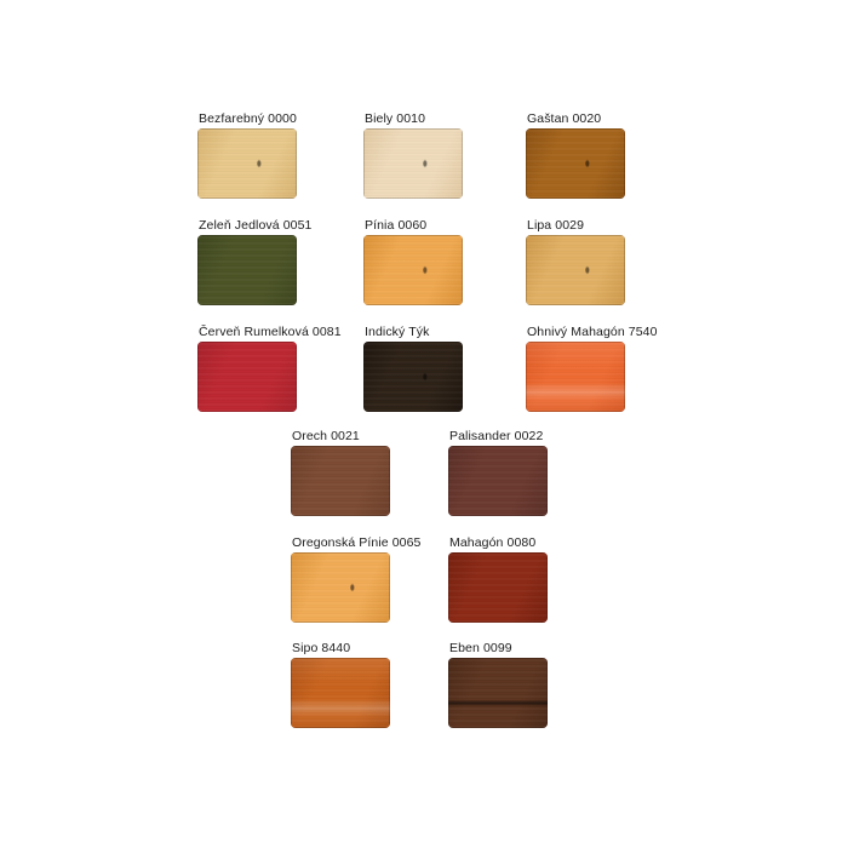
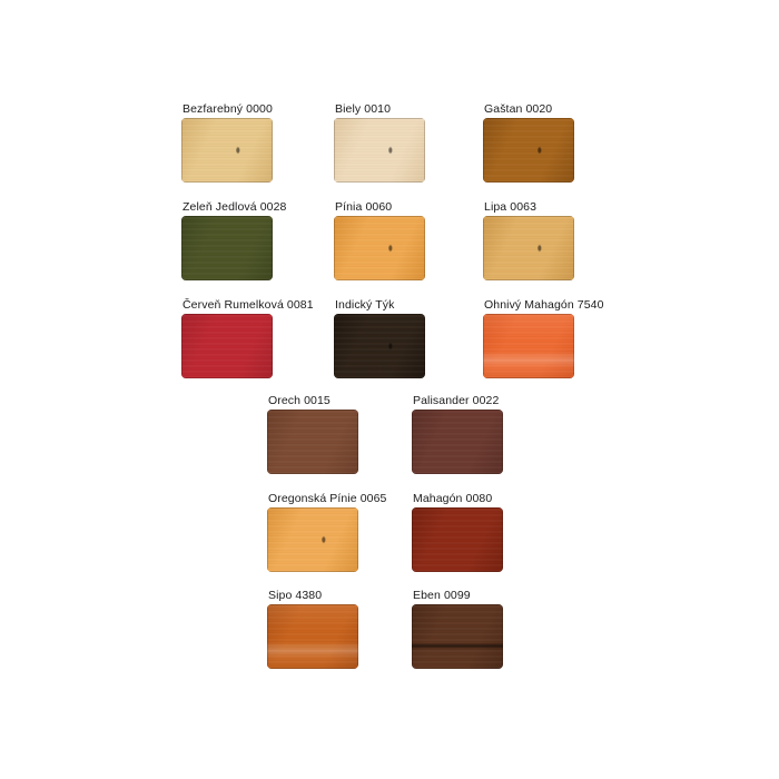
  Bezfarebný 0000
  Biely 0010
  Gaštan 0020
- Zeleň Jedlová 0051
+ Zeleň Jedlová 0028
  Pínia 0060
- Lipa 0029
+ Lipa 0063
  Červeň Rumelková 0081
  Indický Týk
  Ohnivý Mahagón 7540
- Orech 0021
+ Orech 0015
  Palisander 0022
  Oregonská Pínie 0065
  Mahagón 0080
- Sipo 8440
+ Sipo 4380
  Eben 0099
